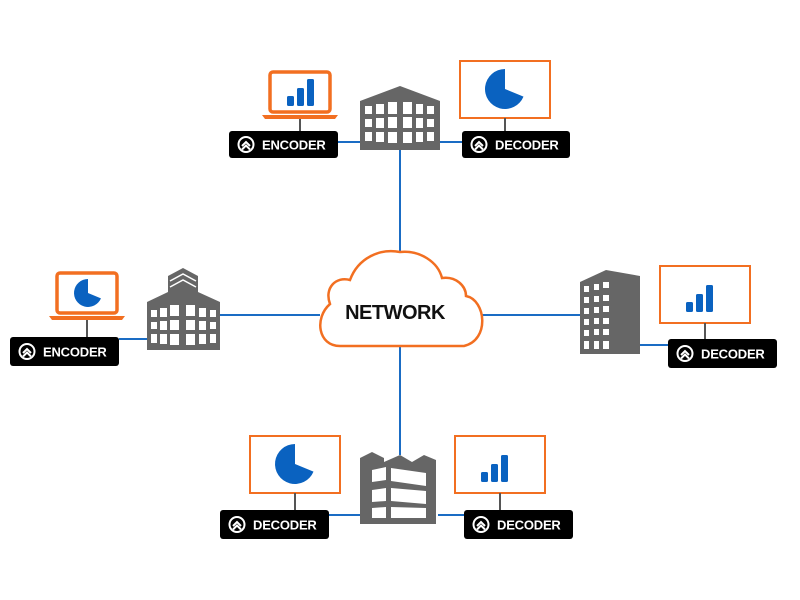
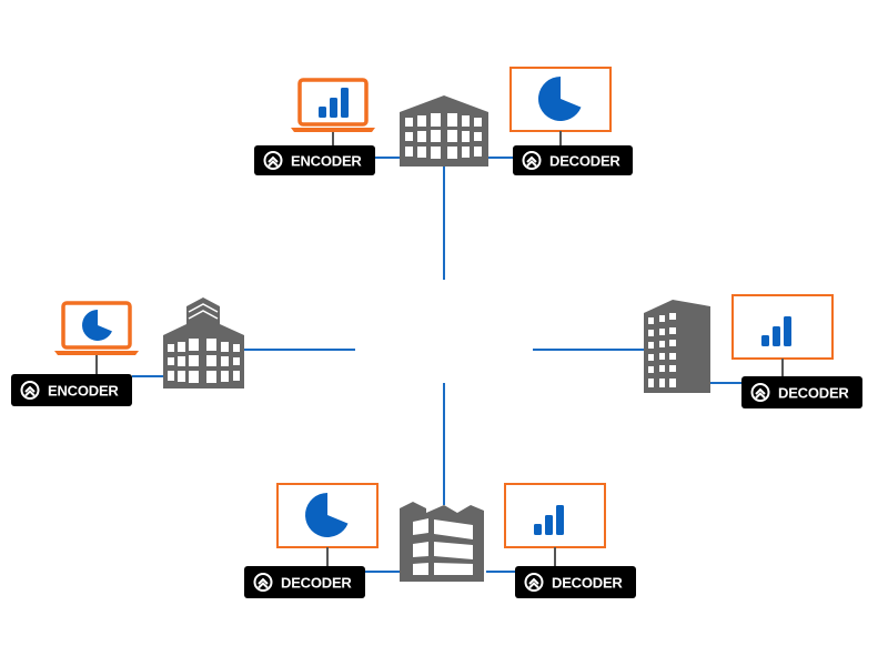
- NETWORK
  ENCODER
  DECODER
  ENCODER
  DECODER
  DECODER
  DECODER
